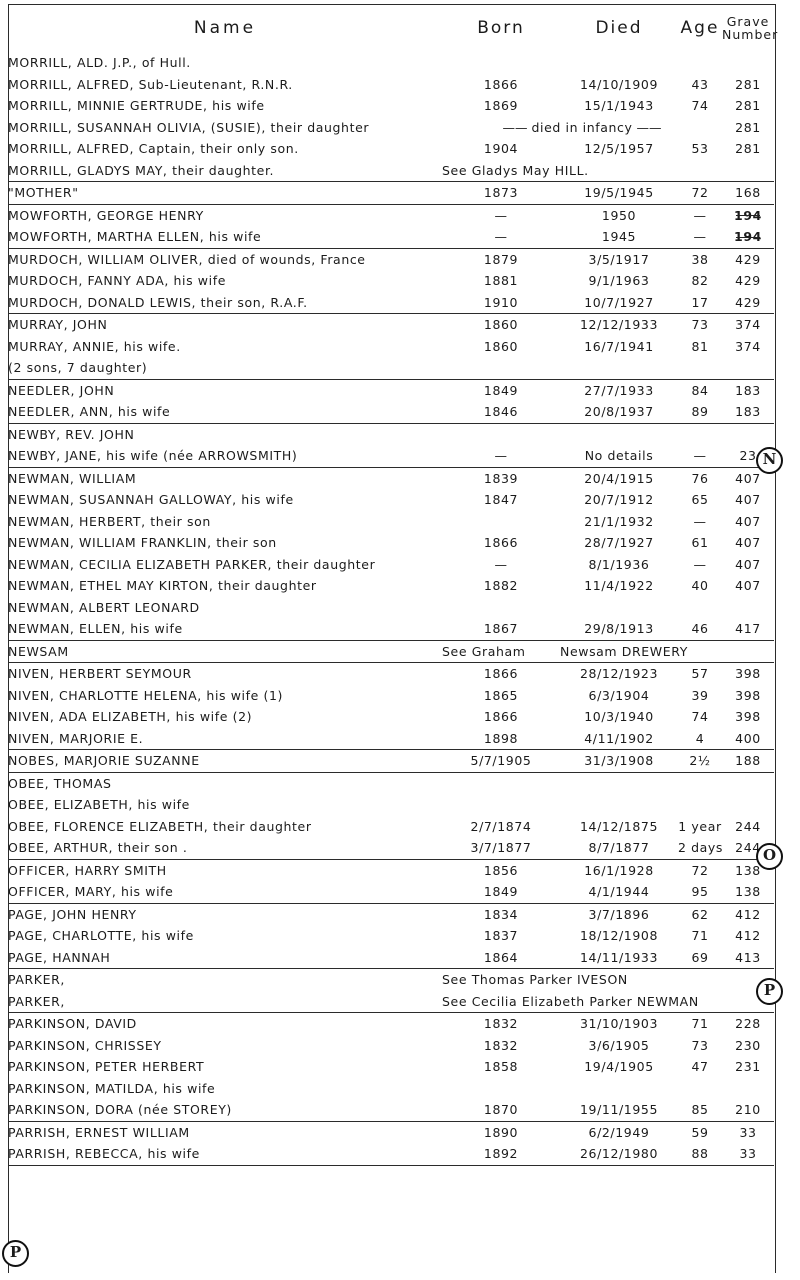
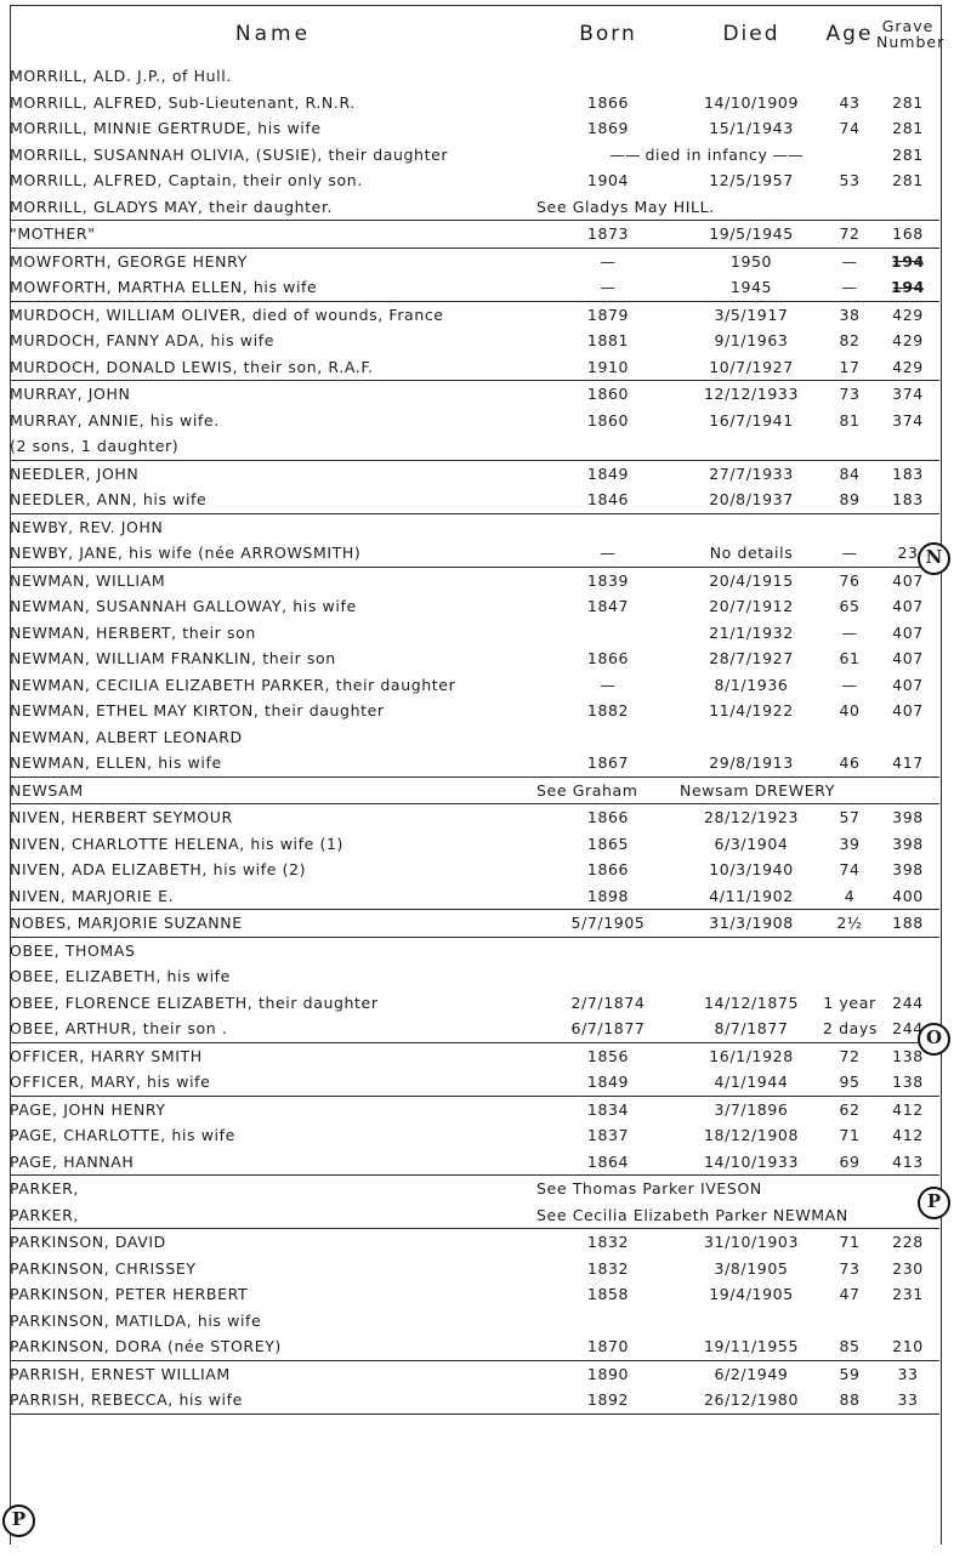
  Name	Born	Died	Age	GraveNumbe
  MORRILL, ALD. J.P., of Hull.
  MORRILL, ALFRED, Sub-Lieutenant, R.N.R.	1866	14/10/1909	43	281
  MORRILL, MINNIE GERTRUDE, his wife	1869	15/1/1943	74	281
  MORRILL, SUSANNAH OLIVIA, (SUSIE), their daughter	—— died in infancy ——	281
  MORRILL, ALFRED, Captain, their only son.	1904	12/5/1957	53	281
  MORRILL, GLADYS MAY, their daughter.	See Gladys May HILL.
  "MOTHER"	1873	19/5/1945	72	168
  MOWFORTH, GEORGE HENRY	—	1950	—	194
  MOWFORTH, MARTHA ELLEN, his wife	—	1945	—	194
  MURDOCH, WILLIAM OLIVER, died of wounds, France	1879	3/5/1917	38	429
  MURDOCH, FANNY ADA, his wife	1881	9/1/1963	82	429
  MURDOCH, DONALD LEWIS, their son, R.A.F.	1910	10/7/1927	17	429
  MURRAY, JOHN	1860	12/12/1933	73	374
  MURRAY, ANNIE, his wife.	1860	16/7/1941	81	374
- (2 sons, 7 daughter)
+ (2 sons, 1 daughter)
  NEEDLER, JOHN	1849	27/7/1933	84	183
  NEEDLER, ANN, his wife	1846	20/8/1937	89	183
  NEWBY, REV. JOHN
  NEWBY, JANE, his wife (née ARROWSMITH)	—	No details	—	23
  NEWMAN, WILLIAM	1839	20/4/1915	76	407
  NEWMAN, SUSANNAH GALLOWAY, his wife	1847	20/7/1912	65	407
  NEWMAN, HERBERT, their son		21/1/1932	—	407
  NEWMAN, WILLIAM FRANKLIN, their son	1866	28/7/1927	61	407
  NEWMAN, CECILIA ELIZABETH PARKER, their daughter	—	8/1/1936	—	407
  NEWMAN, ETHEL MAY KIRTON, their daughter	1882	11/4/1922	40	407
  NEWMAN, ALBERT LEONARD
  NEWMAN, ELLEN, his wife	1867	29/8/1913	46	417
  NEWSAM	See Graham	Newsam DREWERY
  NIVEN, HERBERT SEYMOUR	1866	28/12/1923	57	398
  NIVEN, CHARLOTTE HELENA, his wife (1)	1865	6/3/1904	39	398
  NIVEN, ADA ELIZABETH, his wife (2)	1866	10/3/1940	74	398
  NIVEN, MARJORIE E.	1898	4/11/1902	4	400
  NOBES, MARJORIE SUZANNE	5/7/1905	31/3/1908	2½	188
  OBEE, THOMAS
  OBEE, ELIZABETH, his wife
  OBEE, FLORENCE ELIZABETH, their daughter	2/7/1874	14/12/1875	1 year	244
- OBEE, ARTHUR, their son .	3/7/1877	8/7/1877	2 days	244
+ OBEE, ARTHUR, their son .	6/7/1877	8/7/1877	2 days	244
  OFFICER, HARRY SMITH	1856	16/1/1928	72	138
  OFFICER, MARY, his wife	1849	4/1/1944	95	138
  PAGE, JOHN HENRY	1834	3/7/1896	62	412
  PAGE, CHARLOTTE, his wife	1837	18/12/1908	71	412
- PAGE, HANNAH	1864	14/11/1933	69	413
+ PAGE, HANNAH	1864	14/10/1933	69	413
  PARKER,	See Thomas Parker IVESON
  PARKER,	See Cecilia Elizabeth Parker NEWMAN
  PARKINSON, DAVID	1832	31/10/1903	71	228
- PARKINSON, CHRISSEY	1832	3/6/1905	73	230
+ PARKINSON, CHRISSEY	1832	3/8/1905	73	230
  PARKINSON, PETER HERBERT	1858	19/4/1905	47	231
  PARKINSON, MATILDA, his wife
  PARKINSON, DORA (née STOREY)	1870	19/11/1955	85	210
  PARRISH, ERNEST WILLIAM	1890	6/2/1949	59	33
  PARRISH, REBECCA, his wife	1892	26/12/1980	88	33
  N
  O
  P
  P
